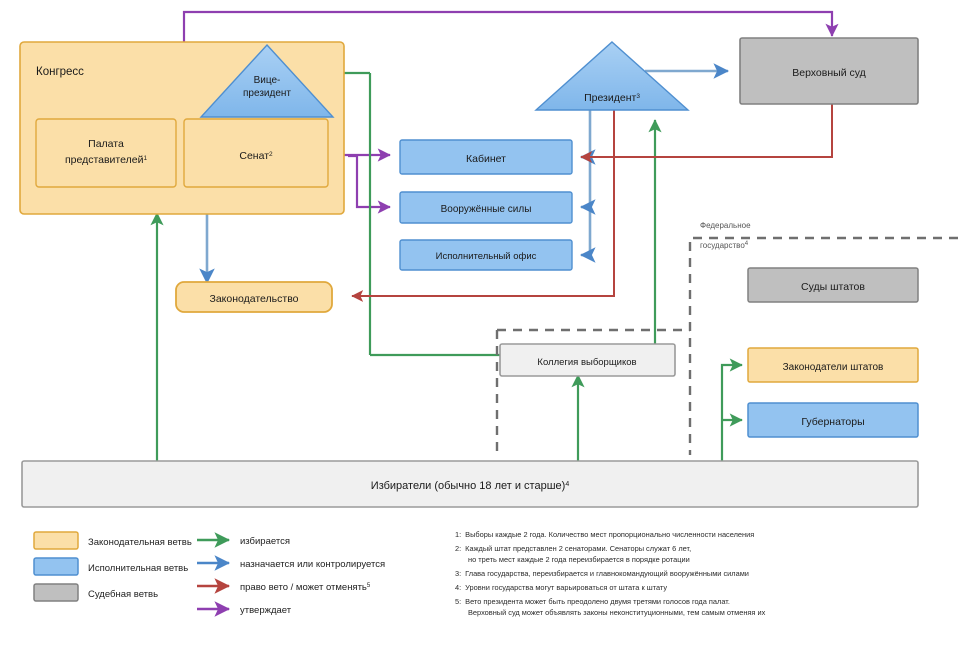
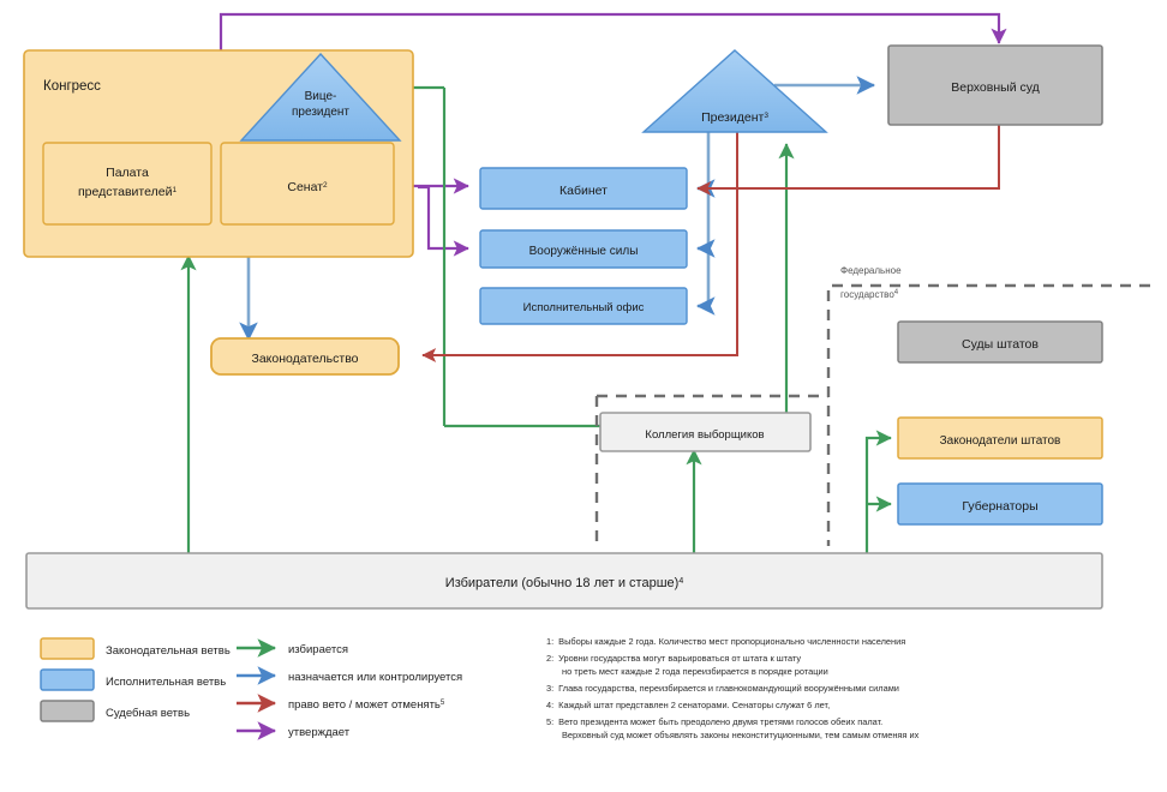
  Федеральное
  государство
  Конгресс
  Вице-
  президент
  Палата
  представителей
  Сенат
  Президент
  Верховный суд
  Кабинет
  Вооружённые силы
  Исполнительный офис
  Законодательство
  Суды штатов
  Коллегия выборщиков
  Законодатели штатов
  Губернаторы
  Избиратели (обычно 18 лет и старше)
  Законодательная ветвь
  Исполнительная ветвь
  Судебная ветвь
  избирается
  назначается или контролируется
  право вето / может отменять
  утверждает
  1: Выборы каждые 2 года. Количество мест пропорционально численности населения
- 2: Каждый штат представлен 2 сенаторами. Сенаторы служат 6 лет,
+ 2: Уровни государства могут варьироваться от штата к штату
  но треть мест каждые 2 года переизбирается в порядке ротации
  3: Глава государства, переизбирается и главнокомандующий вооружёнными силами
- 4: Уровни государства могут варьироваться от штата к штату
+ 4: Каждый штат представлен 2 сенаторами. Сенаторы служат 6 лет,
- 5: Вето президента может быть преодолено двумя третями голосов года палат.
+ 5: Вето президента может быть преодолено двумя третями голосов обеих палат.
  Верховный суд может объявлять законы неконституционными, тем самым отменяя их
